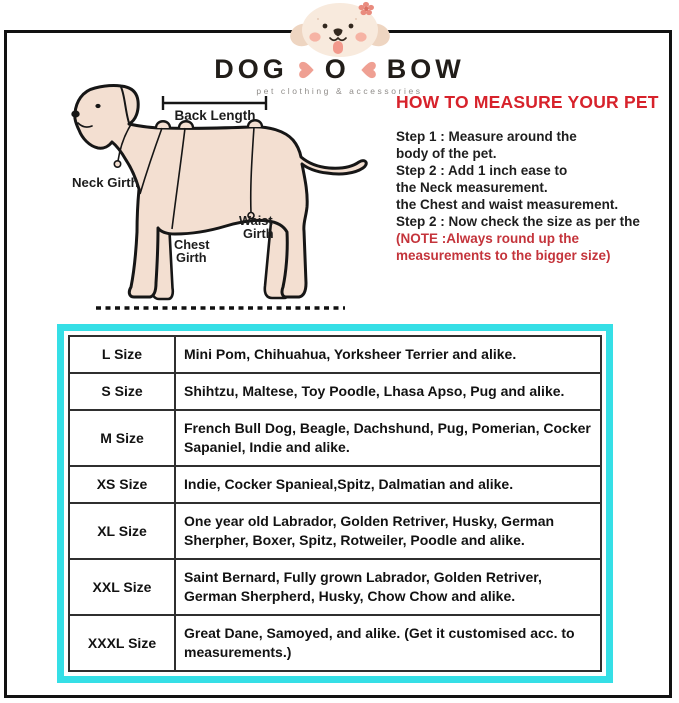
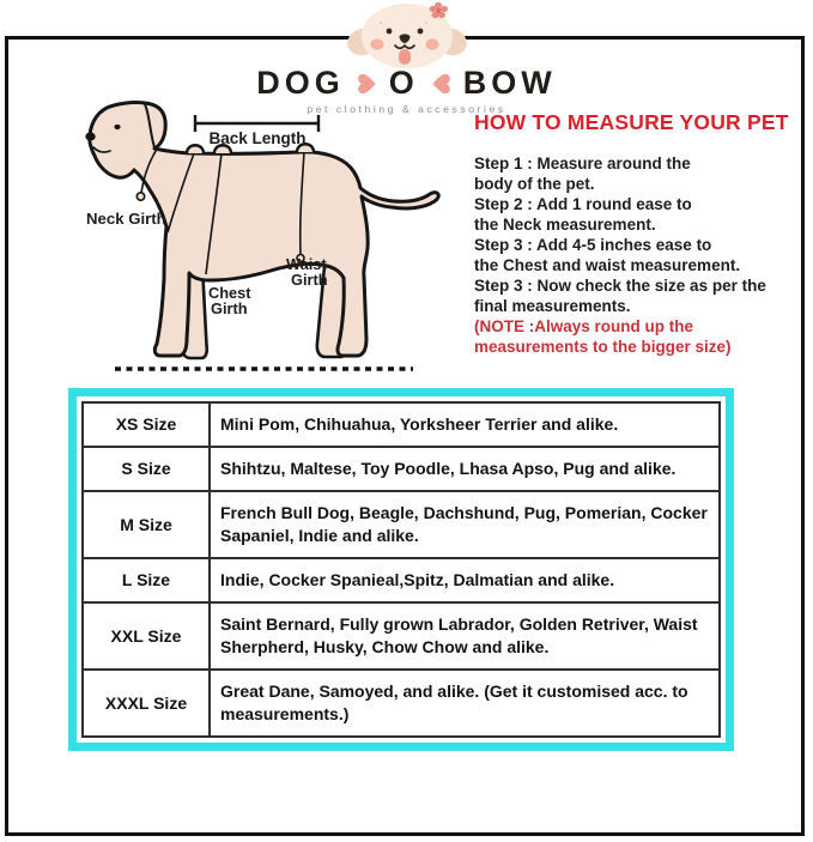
  DOG
  O
  BOW
  pet clothing & accessories
  Back Length
  Neck Girth
  Chest
  Girth
  Waist
  Girth
  HOW TO MEASURE YOUR PET
  Step 1 : Measure around the
  body of the pet.
- Step 2 : Add 1 inch ease to
+ Step 2 : Add 1 round ease to
  the Neck measurement.
+ Step 3 : Add 4-5 inches ease to
  the Chest and waist measurement.
- Step 2 : Now check the size as per the
+ Step 3 : Now check the size as per the
+ final measurements.
  (NOTE :Always round up the
  measurements to the bigger size)
- L Size	Mini Pom, Chihuahua, Yorksheer Terrier and alike.
+ XS Size	Mini Pom, Chihuahua, Yorksheer Terrier and alike.
  S Size	Shihtzu, Maltese, Toy Poodle, Lhasa Apso, Pug and alike.
  M Size	French Bull Dog, Beagle, Dachshund, Pug, Pomerian, Cocker Sapaniel, Indie and alike.
- XS Size	Indie, Cocker Spanieal,Spitz, Dalmatian and alike.
+ L Size	Indie, Cocker Spanieal,Spitz, Dalmatian and alike.
- XL Size	One year old Labrador, Golden Retriver, Husky, German Sherpher, Boxer, Spitz, Rotweiler, Poodle and alike.
- XXL Size	Saint Bernard, Fully grown Labrador, Golden Retriver, German Sherpherd, Husky, Chow Chow and alike.
+ XXL Size	Saint Bernard, Fully grown Labrador, Golden Retriver, Waist Sherpherd, Husky, Chow Chow and alike.
  XXXL Size	Great Dane, Samoyed, and alike. (Get it customised acc. to measurements.)
